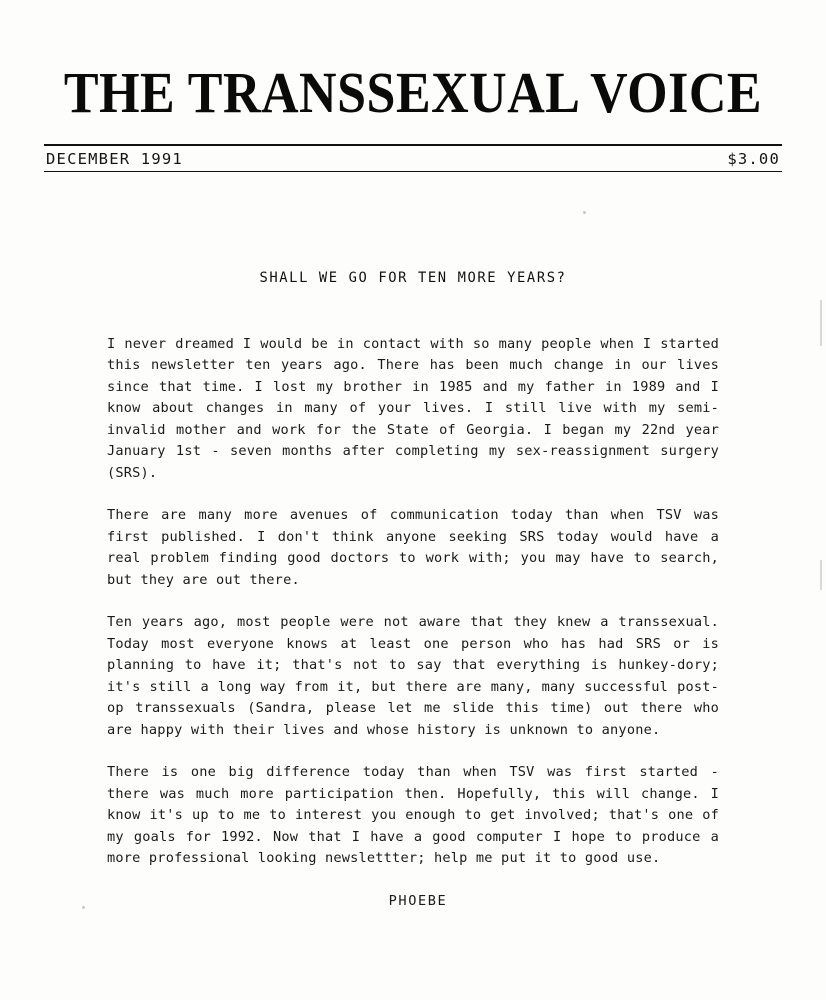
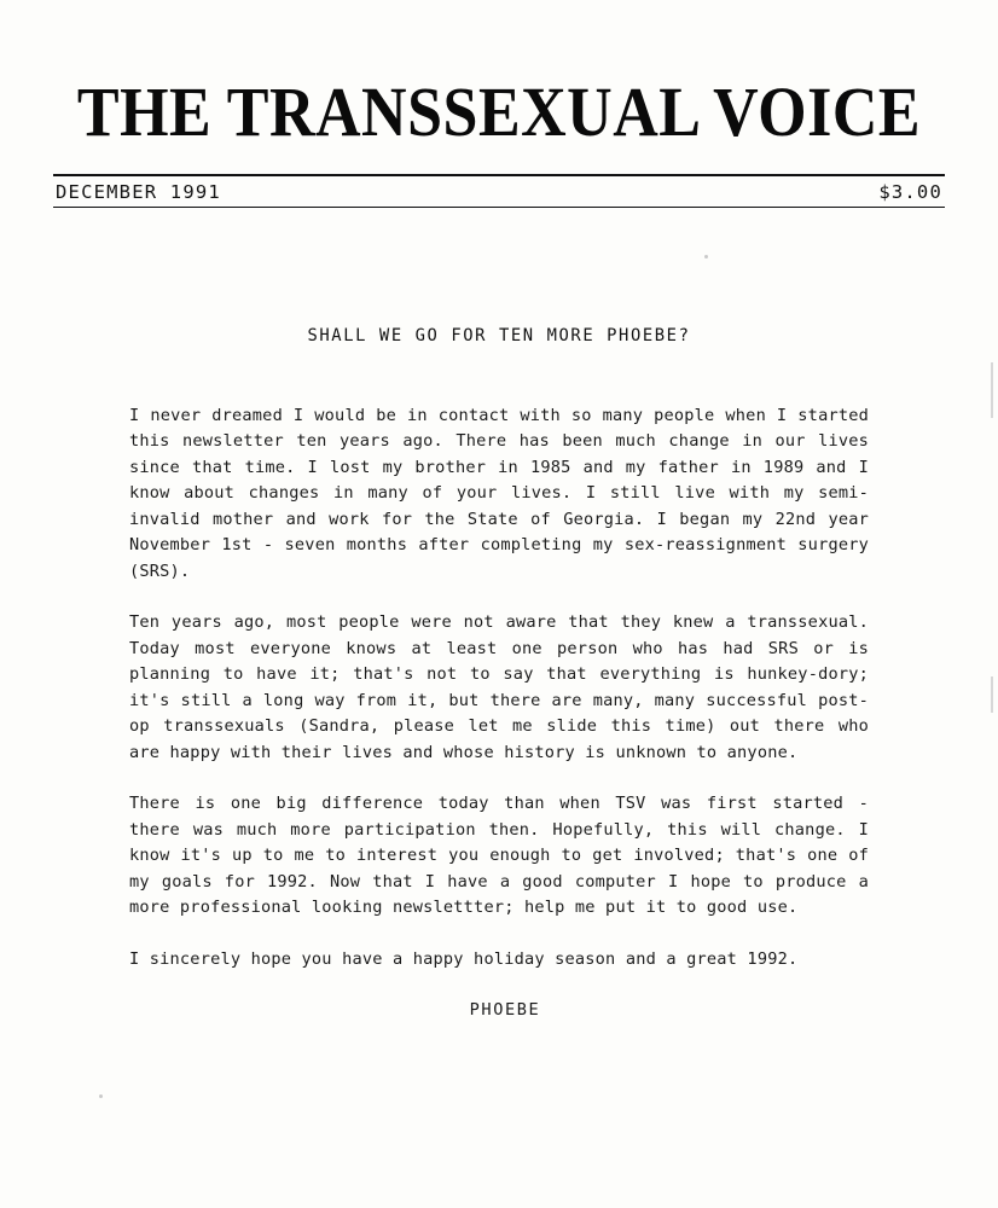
  THE TRANSSEXUAL VOICE
  DECEMBER 1991
  $3.00
- SHALL WE GO FOR TEN MORE YEARS?
+ SHALL WE GO FOR TEN MORE PHOEBE?
- I never dreamed I would be in contact with so many people when I started this newsletter ten years ago. There has been much change in our lives since that time. I lost my brother in 1985 and my father in 1989 and I know about changes in many of your lives. I still live with my semi-invalid mother and work for the State of Georgia. I began my 22nd year January 1st - seven months after completing my sex-reassignment surgery (SRS).
+ I never dreamed I would be in contact with so many people when I started this newsletter ten years ago. There has been much change in our lives since that time. I lost my brother in 1985 and my father in 1989 and I know about changes in many of your lives. I still live with my semi-invalid mother and work for the State of Georgia. I began my 22nd year November 1st - seven months after completing my sex-reassignment surgery (SRS).
- There are many more avenues of communication today than when TSV was first published. I don't think anyone seeking SRS today would have a real problem finding good doctors to work with; you may have to search, but they are out there.
  Ten years ago, most people were not aware that they knew a transsexual. Today most everyone knows at least one person who has had SRS or is planning to have it; that's not to say that everything is hunkey-dory; it's still a long way from it, but there are many, many successful post-op transsexuals (Sandra, please let me slide this time) out there who are happy with their lives and whose history is unknown to anyone.
  There is one big difference today than when TSV was first started - there was much more participation then. Hopefully, this will change. I know it's up to me to interest you enough to get involved; that's one of my goals for 1992. Now that I have a good computer I hope to produce a more professional looking newslettter; help me put it to good use.
+ I sincerely hope you have a happy holiday season and a great 1992.
  PHOEBE
